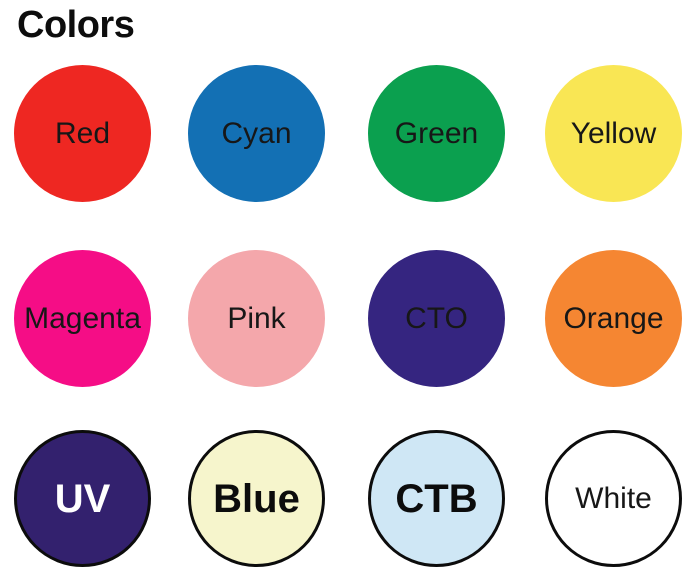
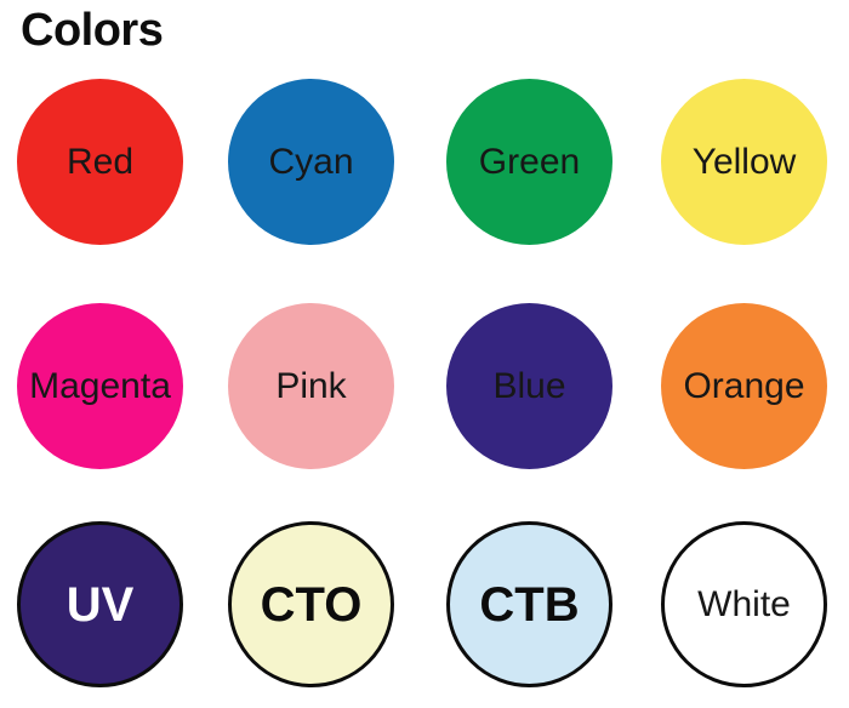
  Colors
  Red
  Cyan
  Green
  Yellow
  Magenta
  Pink
- CTO
+ Blue
  Orange
  UV
- Blue
+ CTO
  CTB
  White
